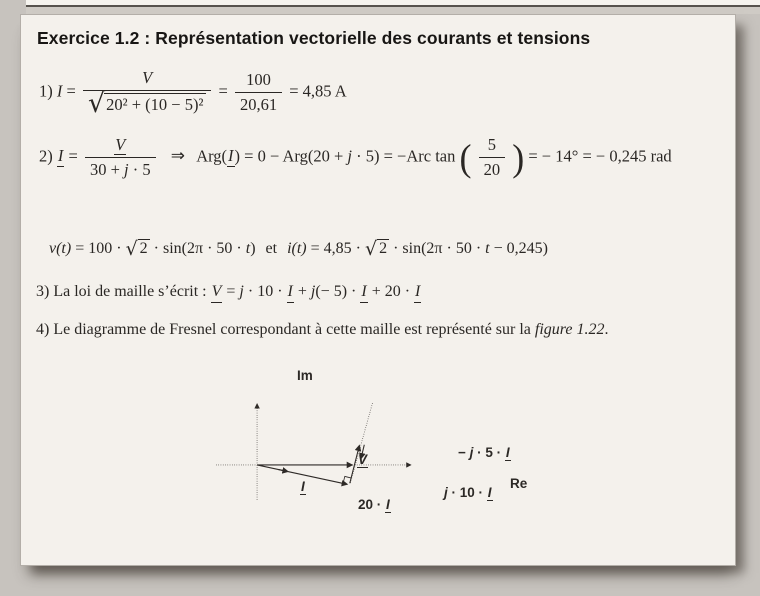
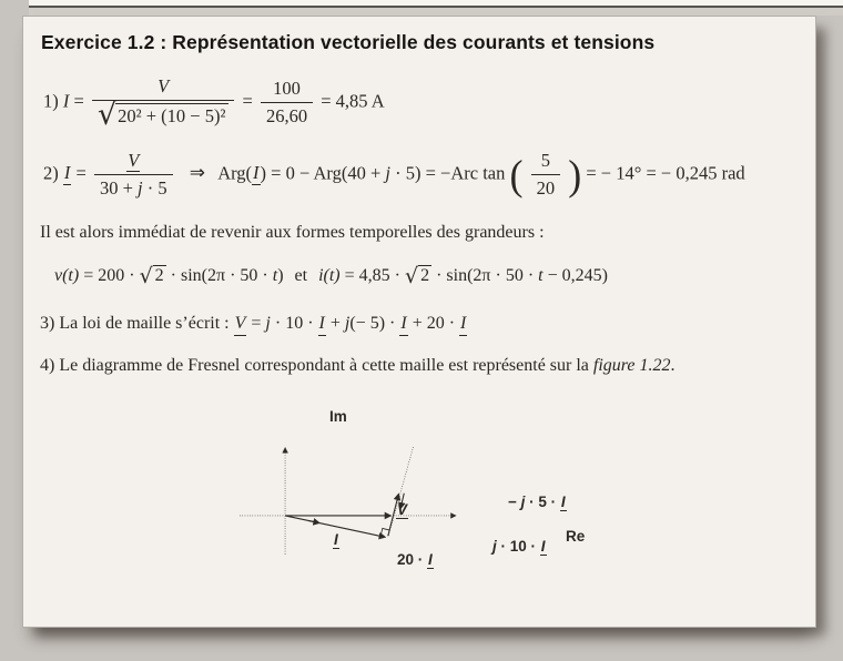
  Exercice 1.2 : Représentation vectorielle des courants et tensions
  1) I =
  V
  √
  20² + (10 − 5)²
  =
  100
- 20,61
+ 26,60
  = 4,85 A
  2) I =
  V
  30 + j · 5
- ⇒ Arg(I) = 0 − Arg(20 + j · 5) = −Arc tan (
+ ⇒ Arg(I) = 0 − Arg(40 + j · 5) = −Arc tan (
  5
  20
  ) = − 14° = − 0,245 rad
+ Il est alors immédiat de revenir aux formes temporelles des grandeurs :
- v(t) = 100 · √2 · sin(2π · 50 · t) et i(t) = 4,85 · √2 · sin(2π · 50 · t − 0,245)
+ v(t) = 200 · √2 · sin(2π · 50 · t) et i(t) = 4,85 · √2 · sin(2π · 50 · t − 0,245)
  3) La loi de maille s’écrit : V = j · 10 · I + j(− 5) · I + 20 · I
  4) Le diagramme de Fresnel correspondant à cette maille est représenté sur la figure 1.22.
  Im
  Re
  V
  I
  20 · I
  j · 10 · I
  − j · 5 · I
